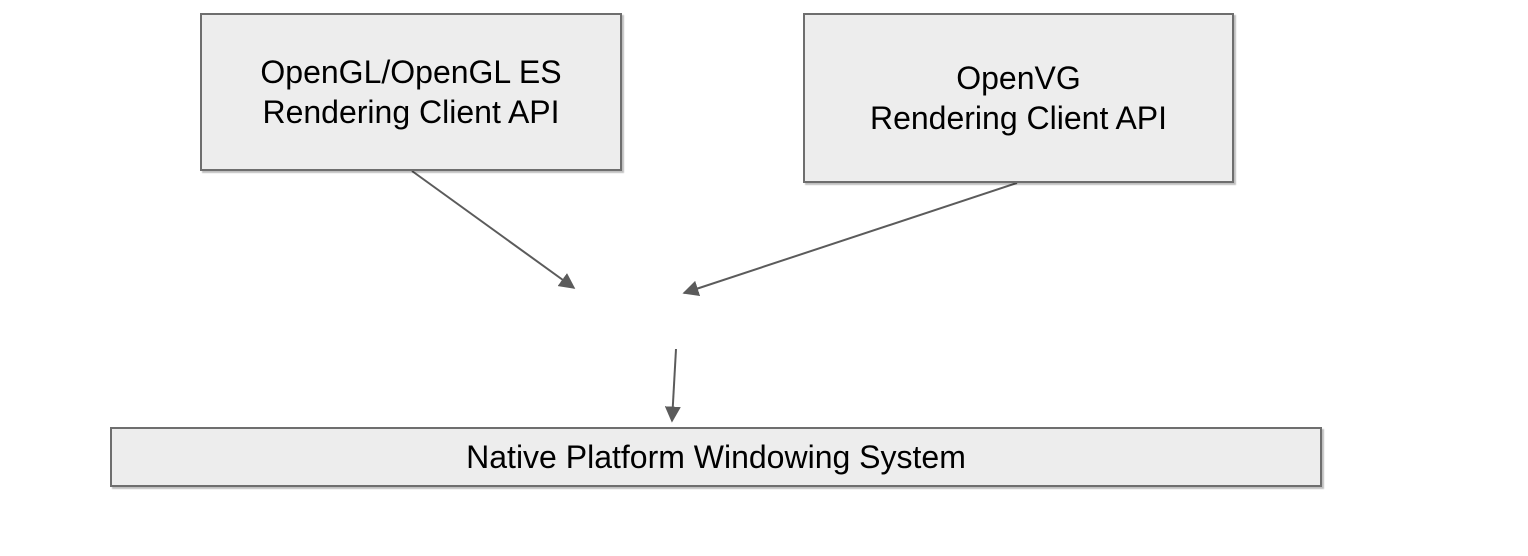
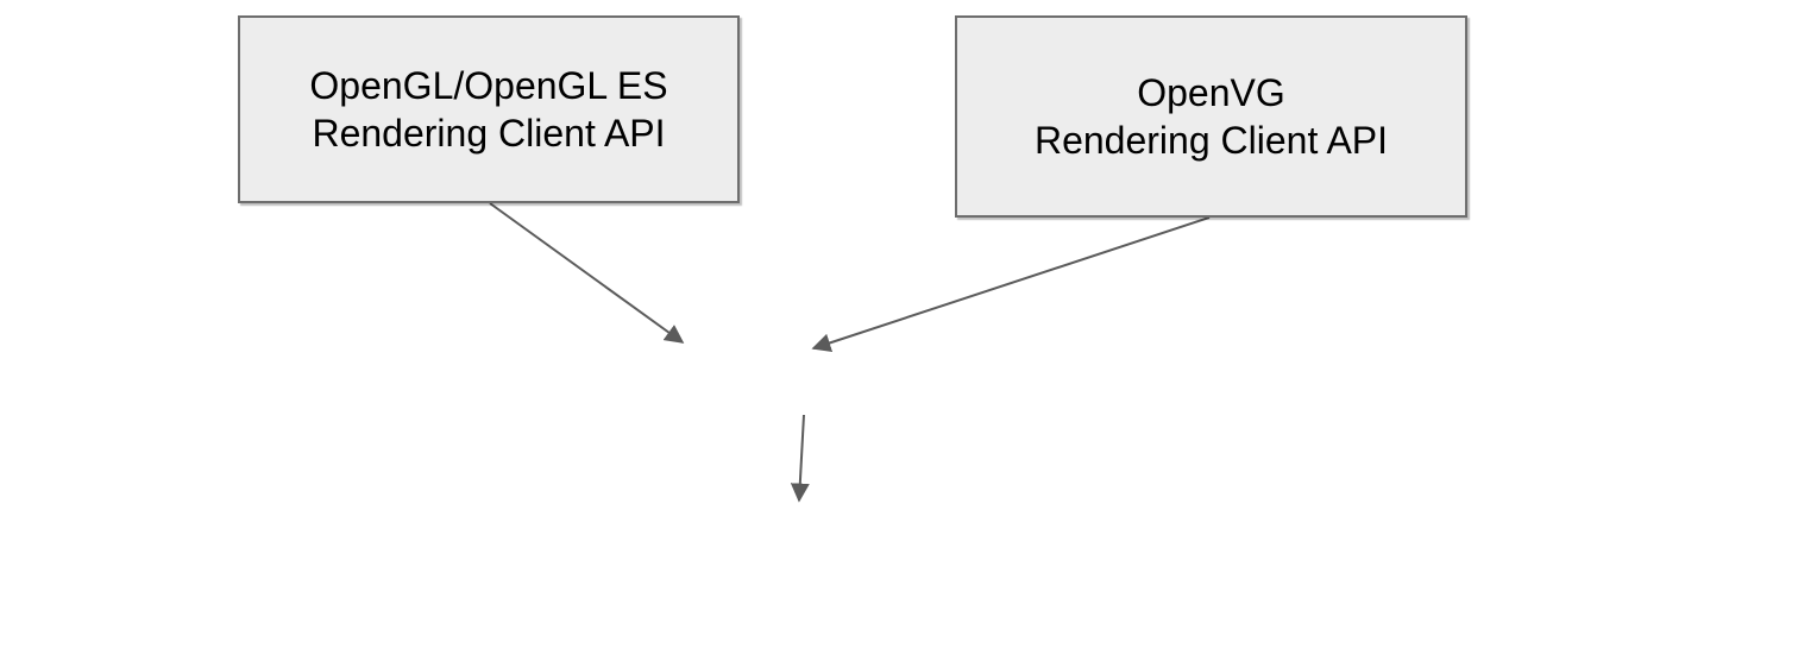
  OpenGL/OpenGL ES
  Rendering Client API
  OpenVG
  Rendering Client API
- Native Platform Windowing System
